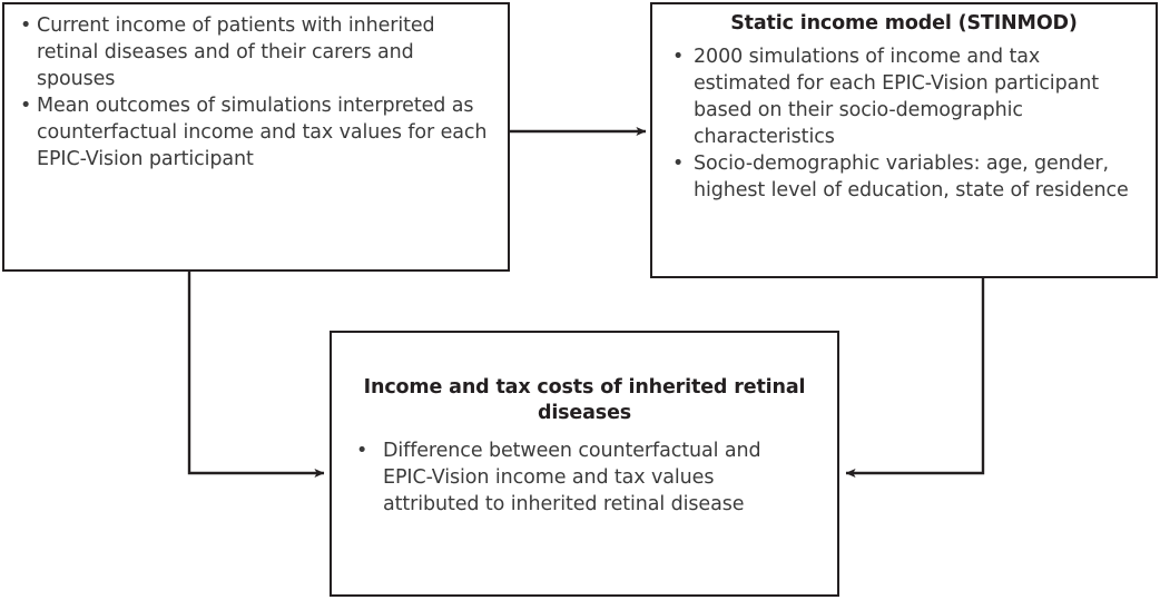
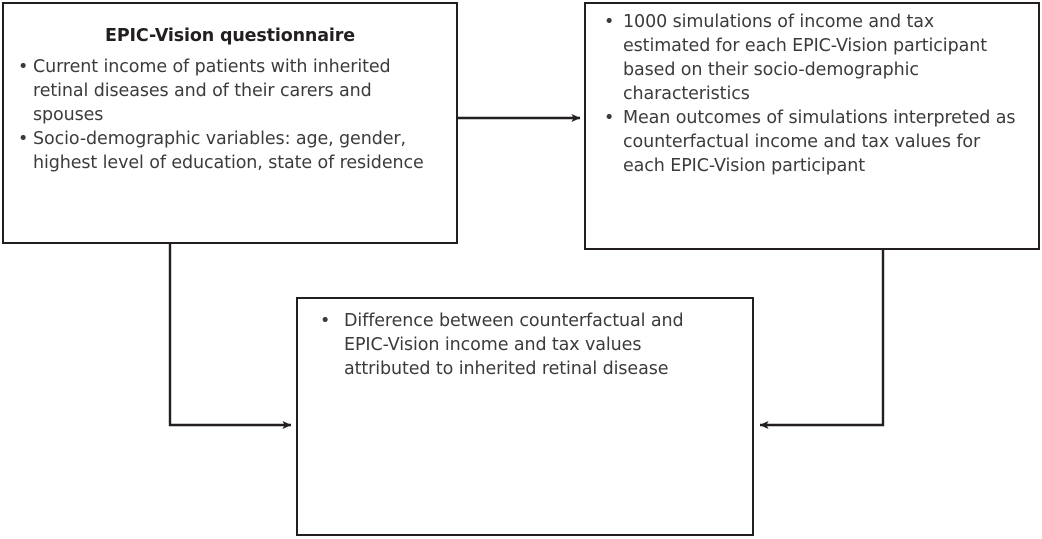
+ EPIC-Vision questionnaire
  •
  Current income of patients with inherited retinal diseases and of their carers and spouses
  •
- Mean outcomes of simulations interpreted as counterfactual income and tax values for each EPIC-Vision participant
+ Socio-demographic variables: age, gender, highest level of education, state of residence
- Static income model (STINMOD)
  •
- 2000 simulations of income and tax estimated for each EPIC-Vision participant based on their socio-demographic characteristics
+ 1000 simulations of income and tax estimated for each EPIC-Vision participant based on their socio-demographic characteristics
  •
- Socio-demographic variables: age, gender, highest level of education, state of residence
+ Mean outcomes of simulations interpreted as counterfactual income and tax values for each EPIC-Vision participant
- Income and tax costs of inherited retinal diseases
  •
  Difference between counterfactual and EPIC-Vision income and tax values attributed to inherited retinal disease
